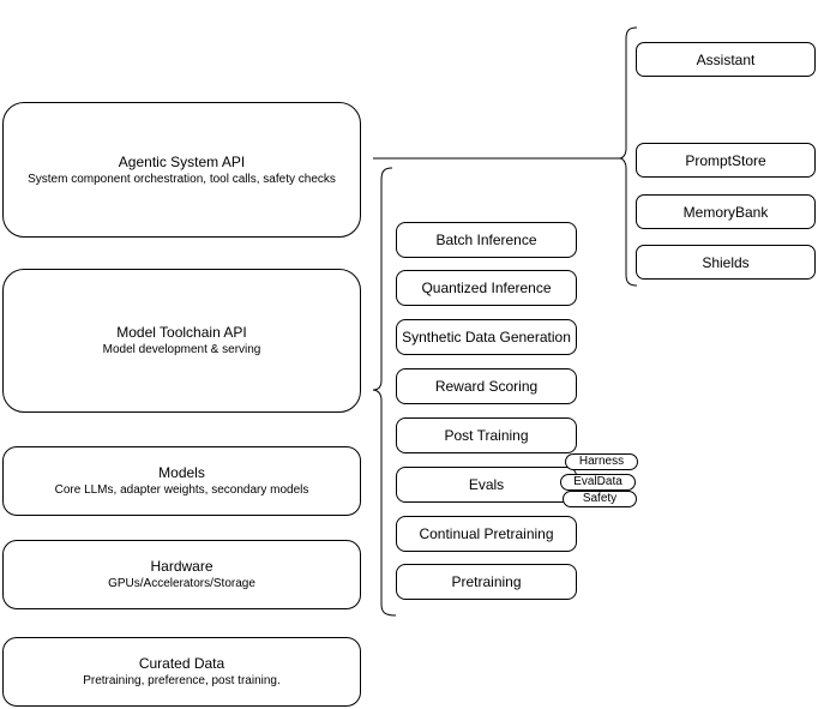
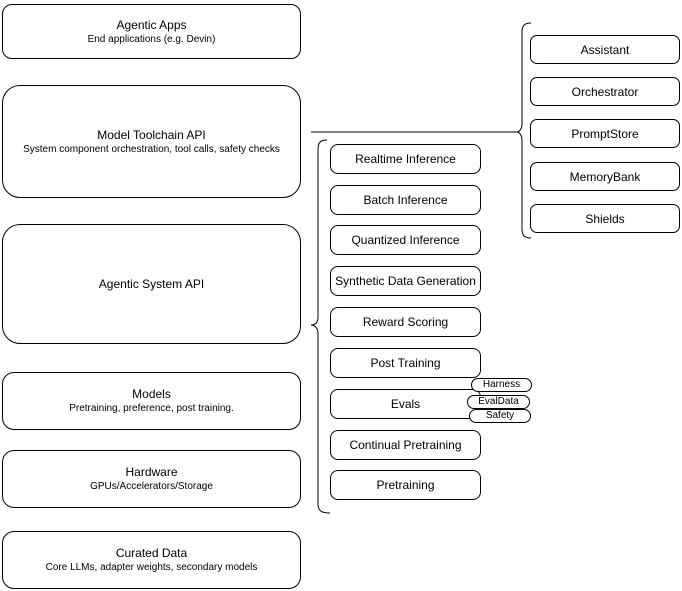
+ Agentic Apps
+ End applications (e.g. Devin)
- Agentic System API
+ Model Toolchain API
  System component orchestration, tool calls, safety checks
- Model Toolchain API
+ Agentic System API
- Model development & serving
  Models
- Core LLMs, adapter weights, secondary models
+ Pretraining, preference, post training.
  Hardware
  GPUs/Accelerators/Storage
  Curated Data
- Pretraining, preference, post training.
+ Core LLMs, adapter weights, secondary models
+ Realtime Inference
  Batch Inference
  Quantized Inference
  Synthetic Data Generation
  Reward Scoring
  Post Training
  Evals
  Continual Pretraining
  Pretraining
  Harness
  EvalData
  Safety
  Assistant
+ Orchestrator
  PromptStore
  MemoryBank
  Shields
